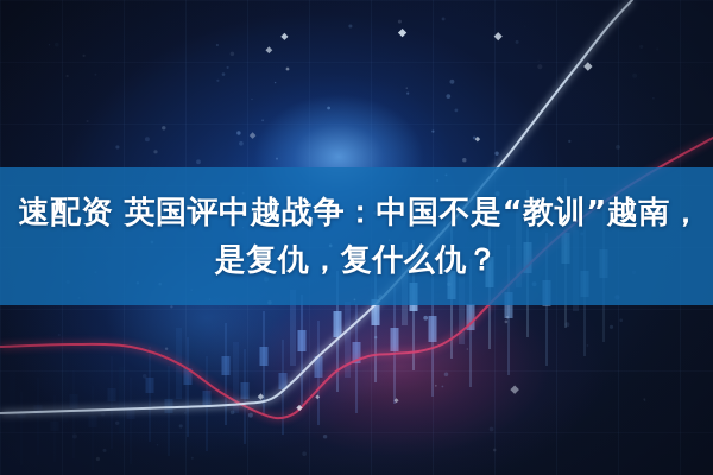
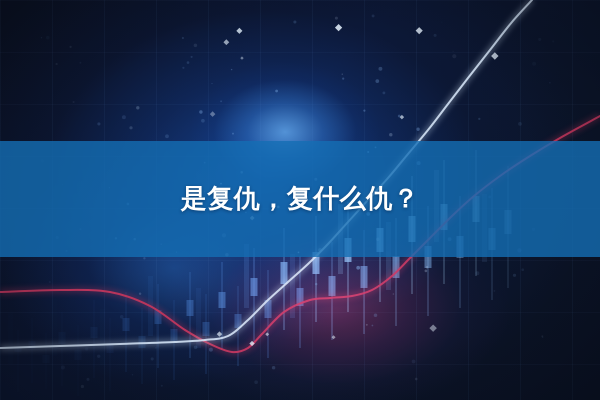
- 速配资 英国评中越战争：中国不是“教训”越南，
  是复仇，复什么仇？
